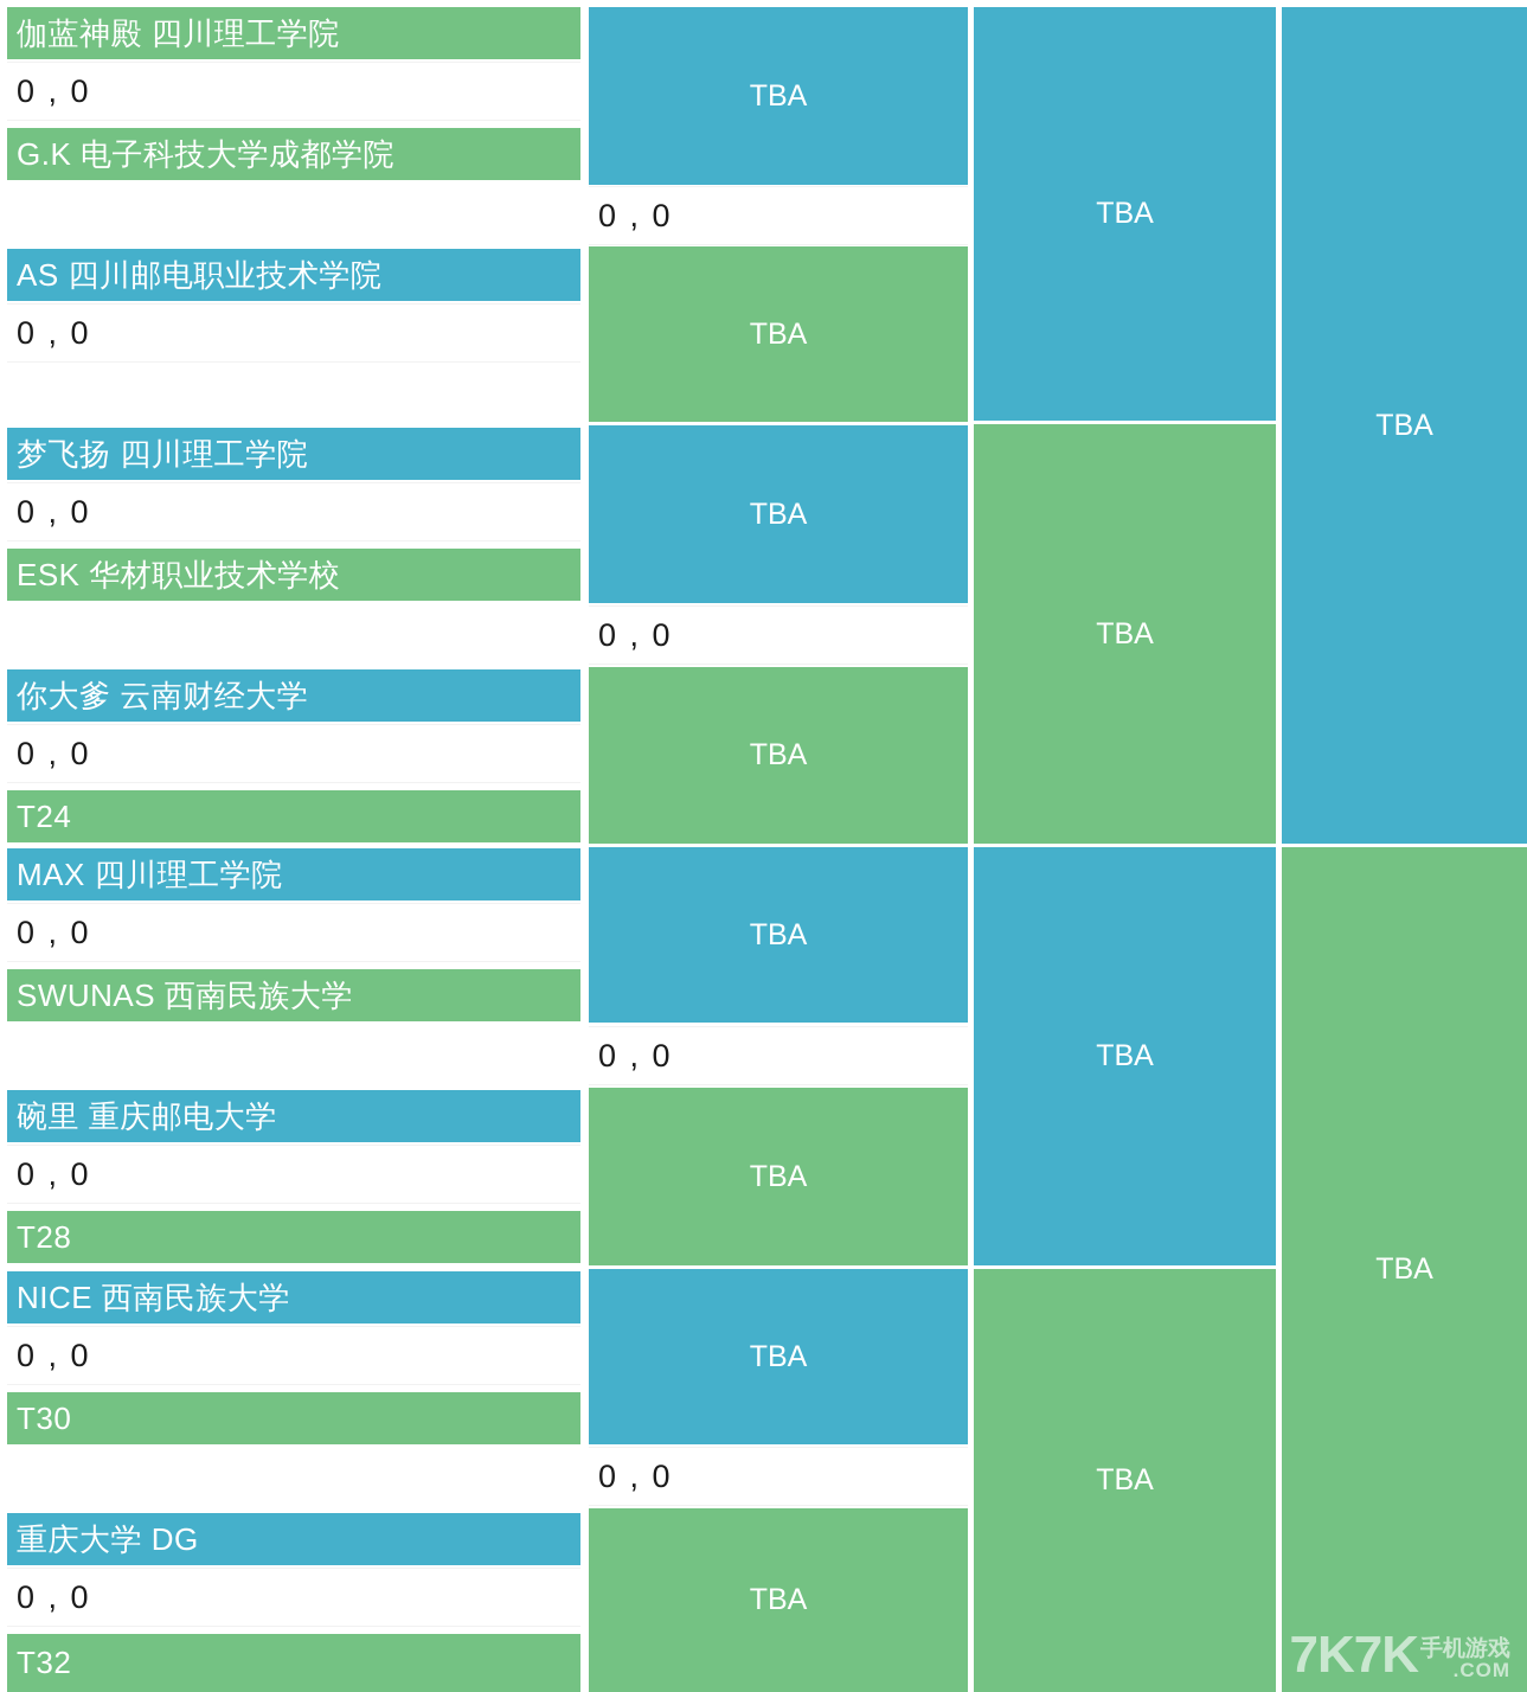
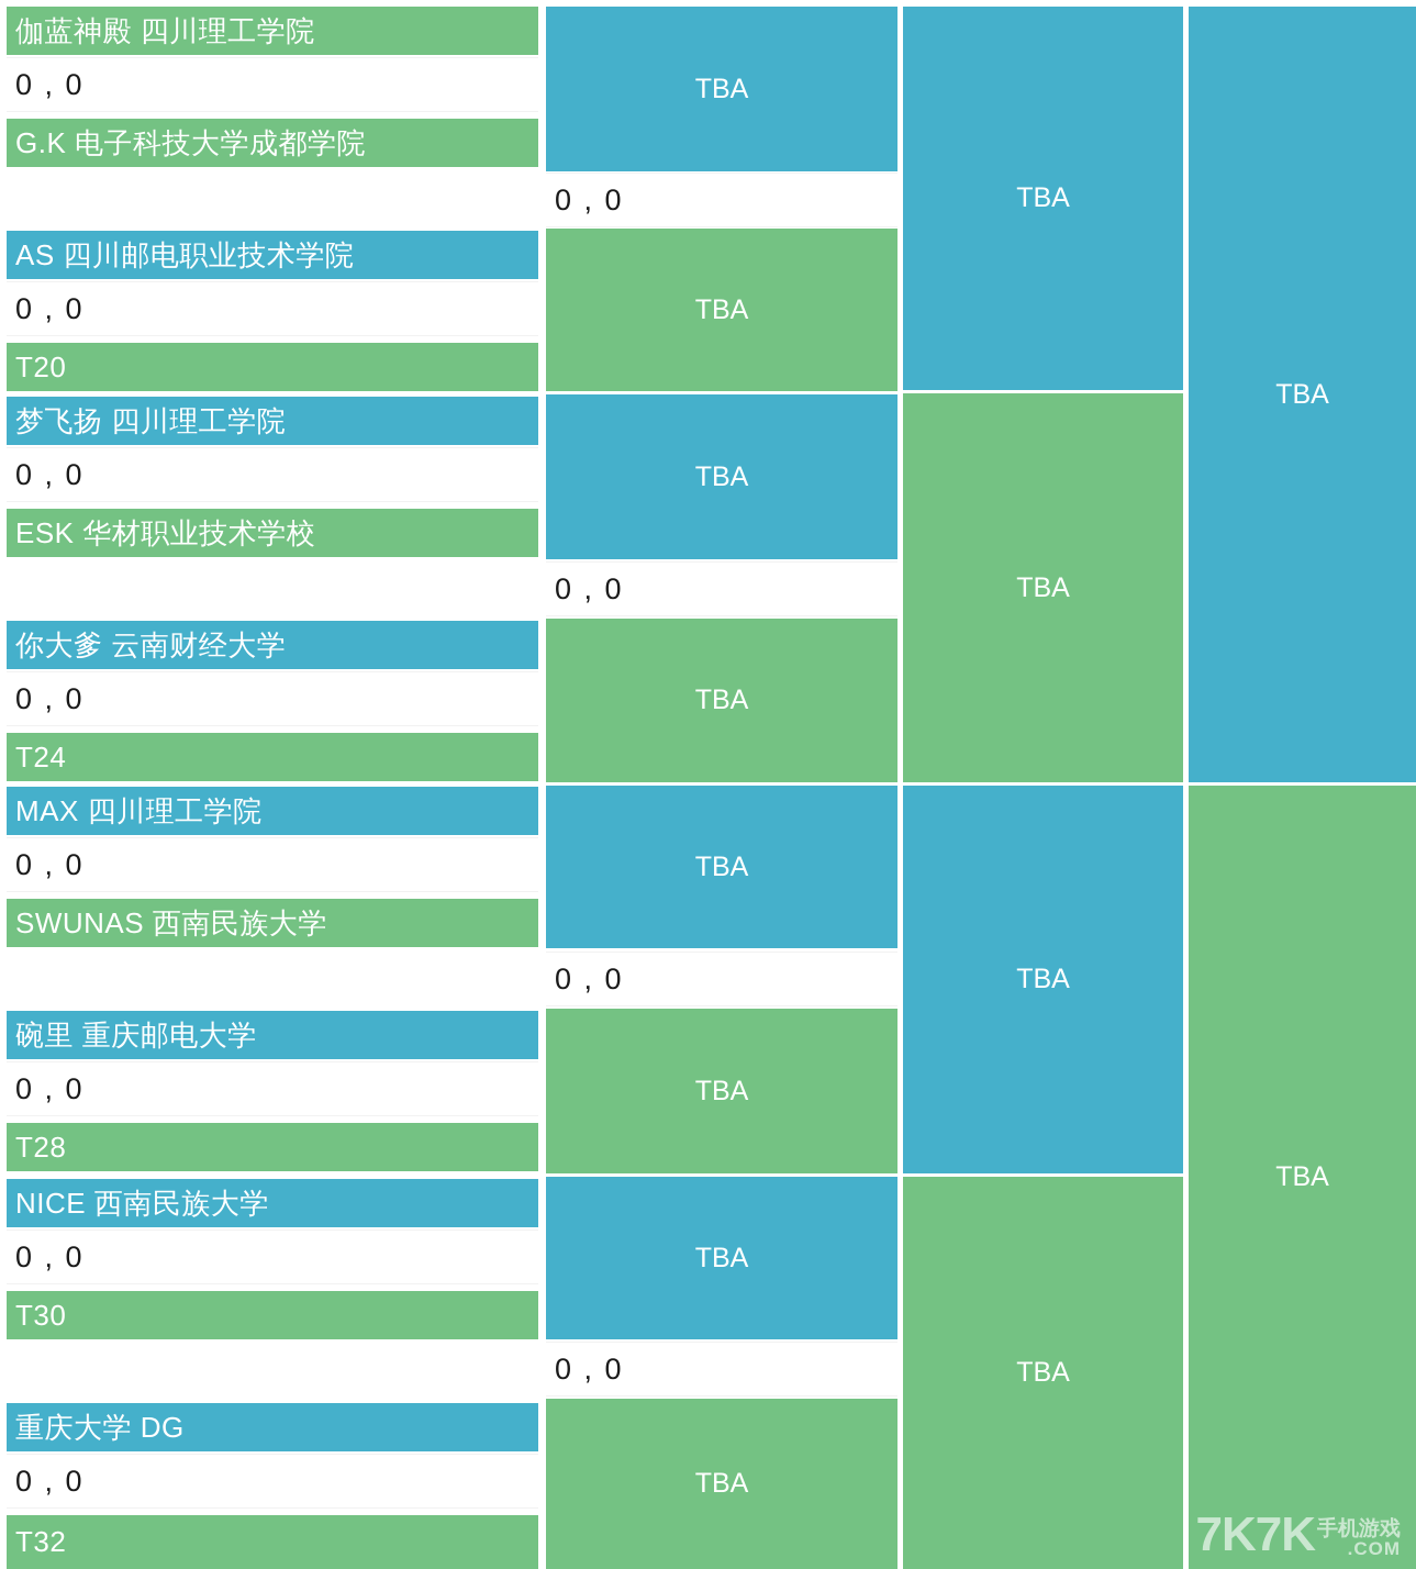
  伽蓝神殿 四川理工学院
  0 , 0
  G.K 电子科技大学成都学院
  AS 四川邮电职业技术学院
  0 , 0
+ T20
  梦飞扬 四川理工学院
  0 , 0
  ESK 华材职业技术学校
  你大爹 云南财经大学
  0 , 0
  T24
  MAX 四川理工学院
  0 , 0
  SWUNAS 西南民族大学
  碗里 重庆邮电大学
  0 , 0
  T28
  NICE 西南民族大学
  0 , 0
  T30
  重庆大学 DG
  0 , 0
  T32
  TBA
  0 , 0
  TBA
  TBA
  0 , 0
  TBA
  TBA
  0 , 0
  TBA
  TBA
  0 , 0
  TBA
  TBA
  TBA
  TBA
  TBA
  TBA
  TBA
  7K7K
  手机游戏
  .COM
